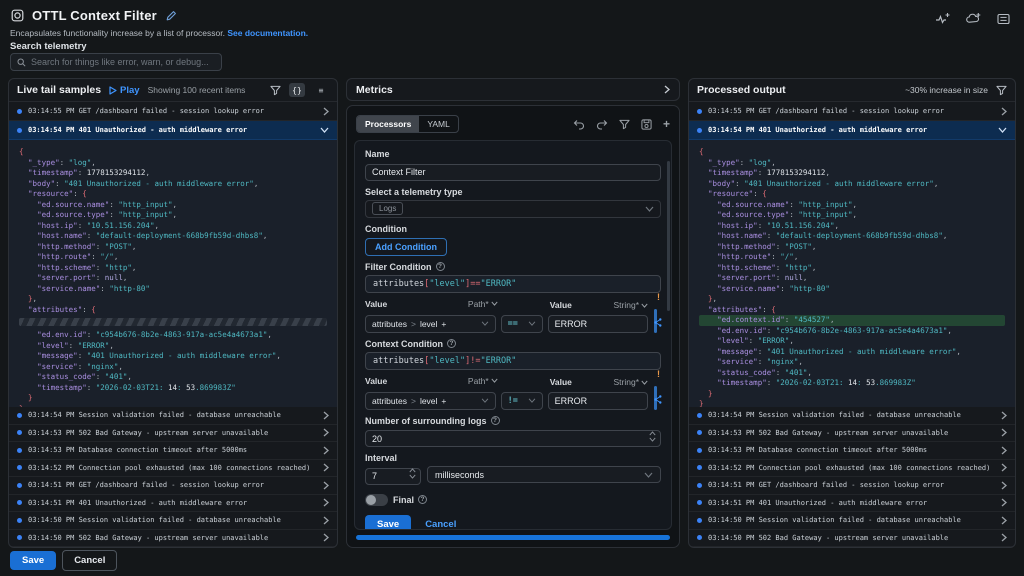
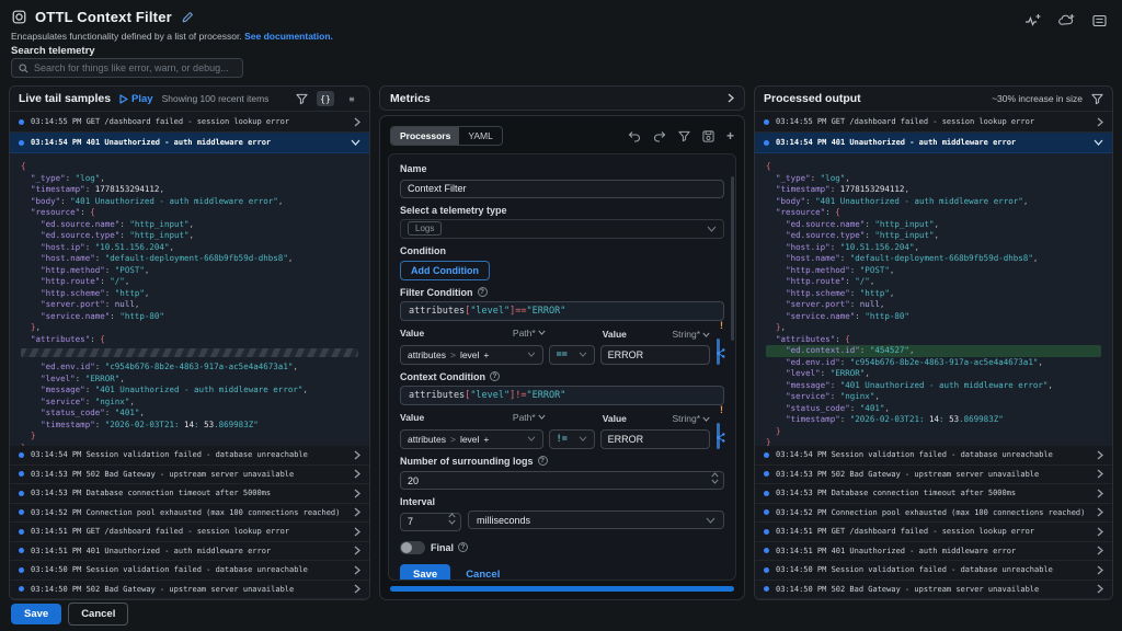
  OTTL Context Filter
- Encapsulates functionality increase by a list of processor. See documentation.
+ Encapsulates functionality defined by a list of processor. See documentation.
  Search telemetry
  Search for things like error, warn, or debug...
  Live tail samples
  Play
  Showing 100 recent items
  {}
  ≡
  03:14:55 PM GET /dashboard failed - session lookup error
  03:14:54 PM 401 Unauthorized - auth middleware error
  {
  "_type": "log",
  "timestamp": 1778153294112,
  "body": "401 Unauthorized - auth middleware error",
  "resource": {
  "ed.source.name": "http_input",
  "ed.source.type": "http_input",
  "host.ip": "10.51.156.204",
  "host.name": "default-deployment-668b9fb59d-dhbs8",
  "http.method": "POST",
  "http.route": "/",
  "http.scheme": "http",
  "server.port": null,
  "service.name": "http-80"
  },
  "attributes": {
  "ed.env.id": "c954b676-8b2e-4863-917a-ac5e4a4673a1",
  "level": "ERROR",
  "message": "401 Unauthorized - auth middleware error",
  "service": "nginx",
  "status_code": "401",
  "timestamp": "2026-02-03T21: 14: 53.869983Z"
  }
  03:14:54 PM Session validation failed - database unreachable
  03:14:53 PM 502 Bad Gateway - upstream server unavailable
  03:14:53 PM Database connection timeout after 5000ms
  03:14:52 PM Connection pool exhausted (max 100 connections reached)
  03:14:51 PM GET /dashboard failed - session lookup error
  03:14:51 PM 401 Unauthorized - auth middleware error
  03:14:50 PM Session validation failed - database unreachable
  03:14:50 PM 502 Bad Gateway - upstream server unavailable
  Metrics
  Processors
  YAML
  +
  Name
  Context Filter
  Select a telemetry type
  Logs
  Condition
  Add Condition
  Filter Condition
  attributes
  [
  "level"
  ]
  ==
  "ERROR"
  !
  Value
  Path*
  Value
  String*
  attributes
  >
  level
  +
  ==
  ERROR
  Context Condition
  attributes
  [
  "level"
  ]
  !=
  "ERROR"
  !
  Value
  Path*
  Value
  String*
  attributes
  >
  level
  +
  !=
  ERROR
  Number of surrounding logs
  20
  Interval
  7
  milliseconds
  Final
  Save
  Cancel
  Processed output
  ~30% increase in size
  03:14:55 PM GET /dashboard failed - session lookup error
  03:14:54 PM 401 Unauthorized - auth middleware error
  {
  "_type": "log",
  "timestamp": 1778153294112,
  "body": "401 Unauthorized - auth middleware error",
  "resource": {
  "ed.source.name": "http_input",
  "ed.source.type": "http_input",
  "host.ip": "10.51.156.204",
  "host.name": "default-deployment-668b9fb59d-dhbs8",
  "http.method": "POST",
  "http.route": "/",
  "http.scheme": "http",
  "server.port": null,
  "service.name": "http-80"
  },
  "attributes": {
  "ed.context.id": "454527",
  "ed.env.id": "c954b676-8b2e-4863-917a-ac5e4a4673a1",
  "level": "ERROR",
  "message": "401 Unauthorized - auth middleware error",
  "service": "nginx",
  "status_code": "401",
  "timestamp": "2026-02-03T21: 14: 53.869983Z"
  }
  }
  03:14:54 PM Session validation failed - database unreachable
  03:14:53 PM 502 Bad Gateway - upstream server unavailable
  03:14:53 PM Database connection timeout after 5000ms
  03:14:52 PM Connection pool exhausted (max 100 connections reached)
  03:14:51 PM GET /dashboard failed - session lookup error
  03:14:51 PM 401 Unauthorized - auth middleware error
  03:14:50 PM Session validation failed - database unreachable
  03:14:50 PM 502 Bad Gateway - upstream server unavailable
  Save
  Cancel
